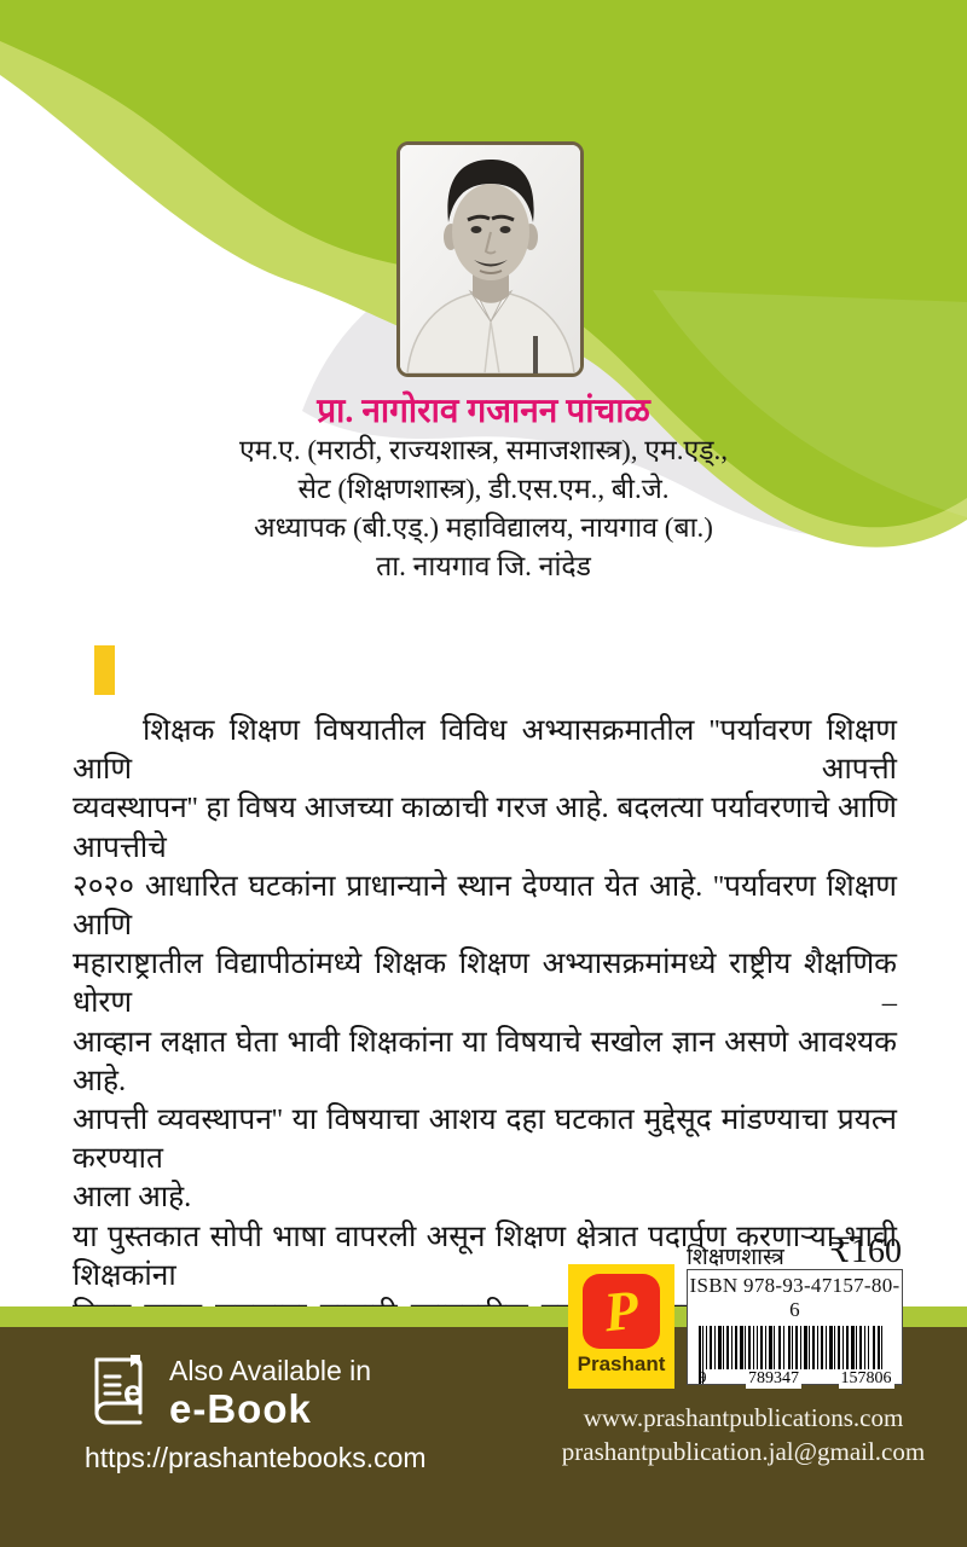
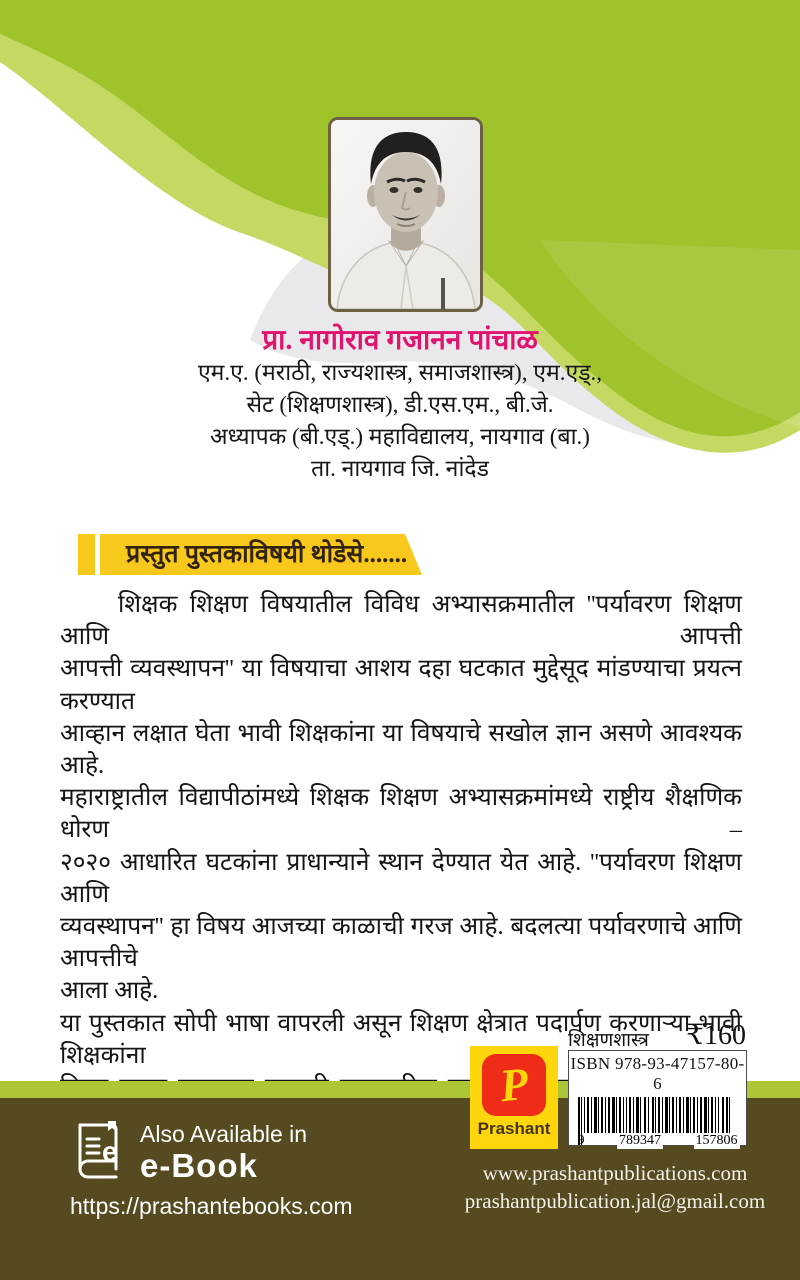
  प्रा. नागोराव गजानन पांचाळ
  एम.ए. (मराठी, राज्यशास्त्र, समाजशास्त्र), एम.एड्.,
  सेट (शिक्षणशास्त्र), डी.एस.एम., बी.जे.
  अध्यापक (बी.एड्.) महाविद्यालय, नायगाव (बा.)
  ता. नायगाव जि. नांदेड
+ प्रस्तुत पुस्तकाविषयी थोडेसे.......
  शिक्षक शिक्षण विषयातील विविध अभ्यासक्रमातील ''पर्यावरण शिक्षण आणि आपत्ती
- व्यवस्थापन'' हा विषय आजच्या काळाची गरज आहे. बदलत्या पर्यावरणाचे आणि आपत्तीचे
+ आपत्ती व्यवस्थापन'' या विषयाचा आशय दहा घटकात मुद्देसूद मांडण्याचा प्रयत्न करण्यात
- २०२० आधारित घटकांना प्राधान्याने स्थान देण्यात येत आहे. ''पर्यावरण शिक्षण आणि
+ आव्हान लक्षात घेता भावी शिक्षकांना या विषयाचे सखोल ज्ञान असणे आवश्यक आहे.
  महाराष्ट्रातील विद्यापीठांमध्ये शिक्षक शिक्षण अभ्यासक्रमांमध्ये राष्ट्रीय शैक्षणिक धोरण –
- आव्हान लक्षात घेता भावी शिक्षकांना या विषयाचे सखोल ज्ञान असणे आवश्यक आहे.
+ २०२० आधारित घटकांना प्राधान्याने स्थान देण्यात येत आहे. ''पर्यावरण शिक्षण आणि
- आपत्ती व्यवस्थापन'' या विषयाचा आशय दहा घटकात मुद्देसूद मांडण्याचा प्रयत्न करण्यात
+ व्यवस्थापन'' हा विषय आजच्या काळाची गरज आहे. बदलत्या पर्यावरणाचे आणि आपत्तीचे
  आला आहे.
  या पुस्तकात सोपी भाषा वापरली असून शिक्षण क्षेत्रात पदार्पण करणाऱ्या भावी शिक्षकांना
  शिक्षणशास्त्र
  ₹160
  ISBN 978-93-47157-80-6
  9
  789347
  157806
  Prashant
  e
  Also Available in
  e-Book
  https://prashantebooks.com
  www.prashantpublications.com
  prashantpublication.jal@gmail.com
